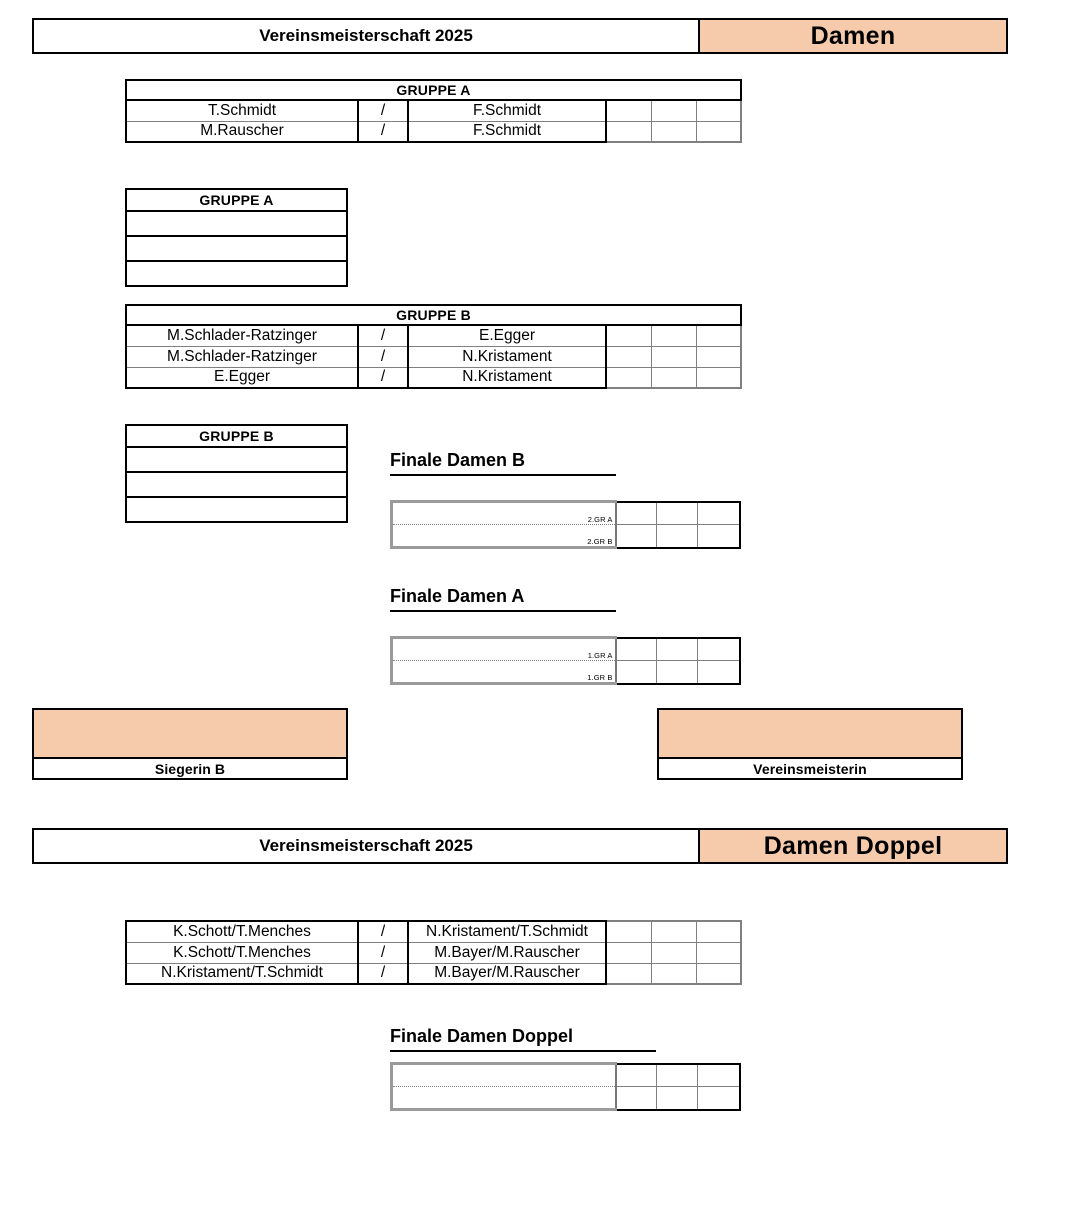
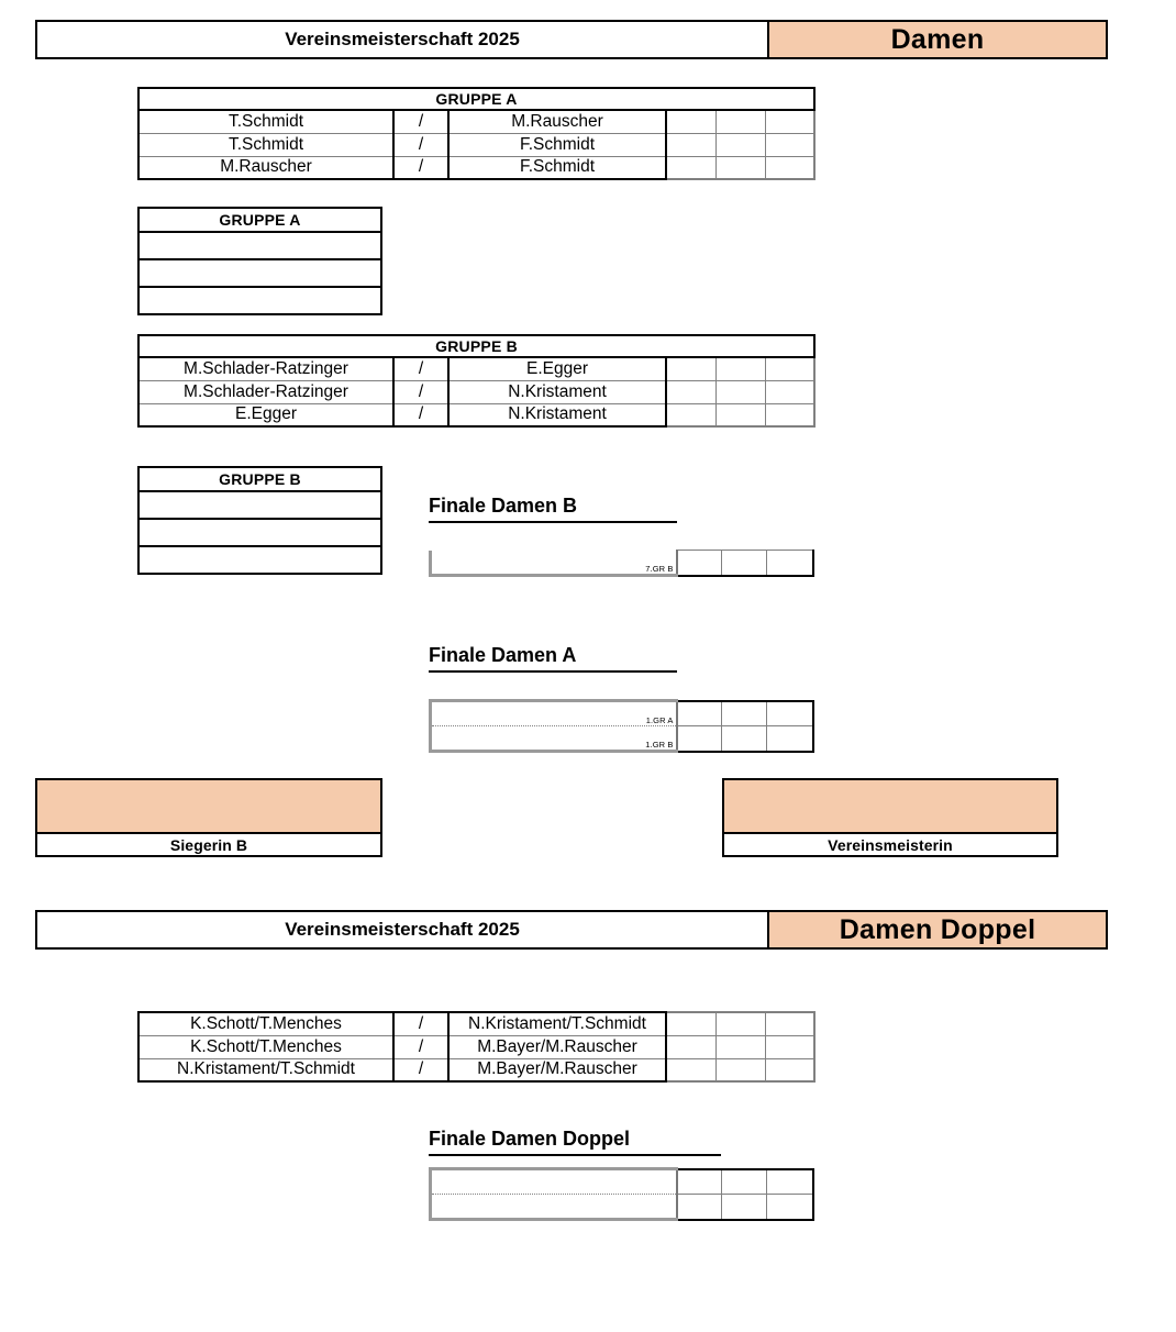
  Vereinsmeisterschaft 2025
  Damen
  GRUPPE A
+ T.Schmidt	/	M.Rauscher
  T.Schmidt	/	F.Schmidt
  M.Rauscher	/	F.Schmidt
  GRUPPE A
  GRUPPE B
  M.Schlader-Ratzinger	/	E.Egger
  M.Schlader-Ratzinger	/	N.Kristament
  E.Egger	/	N.Kristament
  GRUPPE B
  Finale Damen B
- 2.GR A
- 2.GR B
+ 7.GR B
  Finale Damen A
  1.GR A
  1.GR B
  Siegerin B
  Vereinsmeisterin
  Vereinsmeisterschaft 2025
  Damen Doppel
  K.Schott/T.Menches	/	N.Kristament/T.Schmidt
  K.Schott/T.Menches	/	M.Bayer/M.Rauscher
  N.Kristament/T.Schmidt	/	M.Bayer/M.Rauscher
  Finale Damen Doppel
